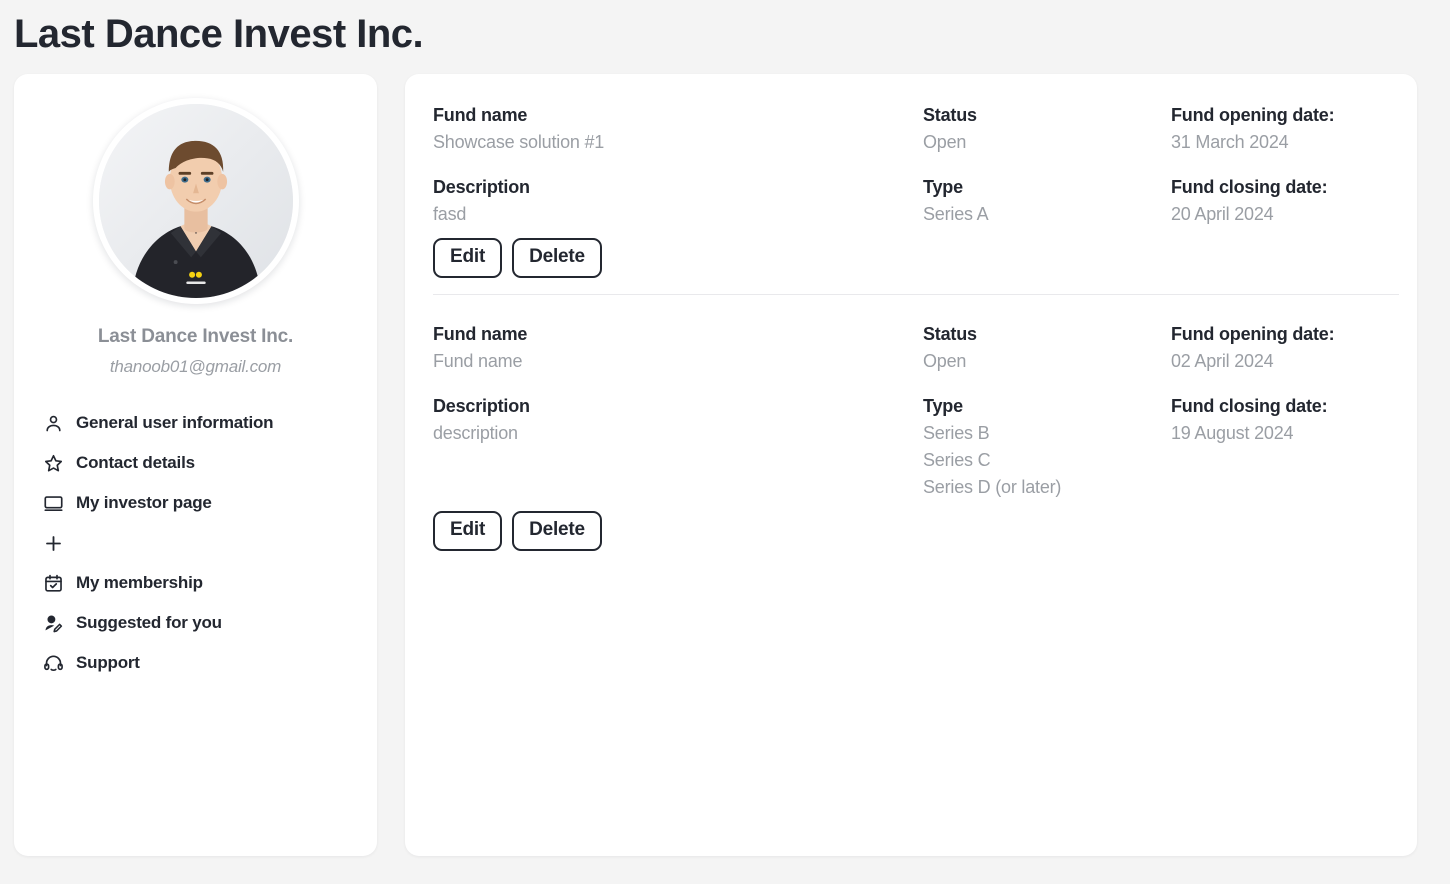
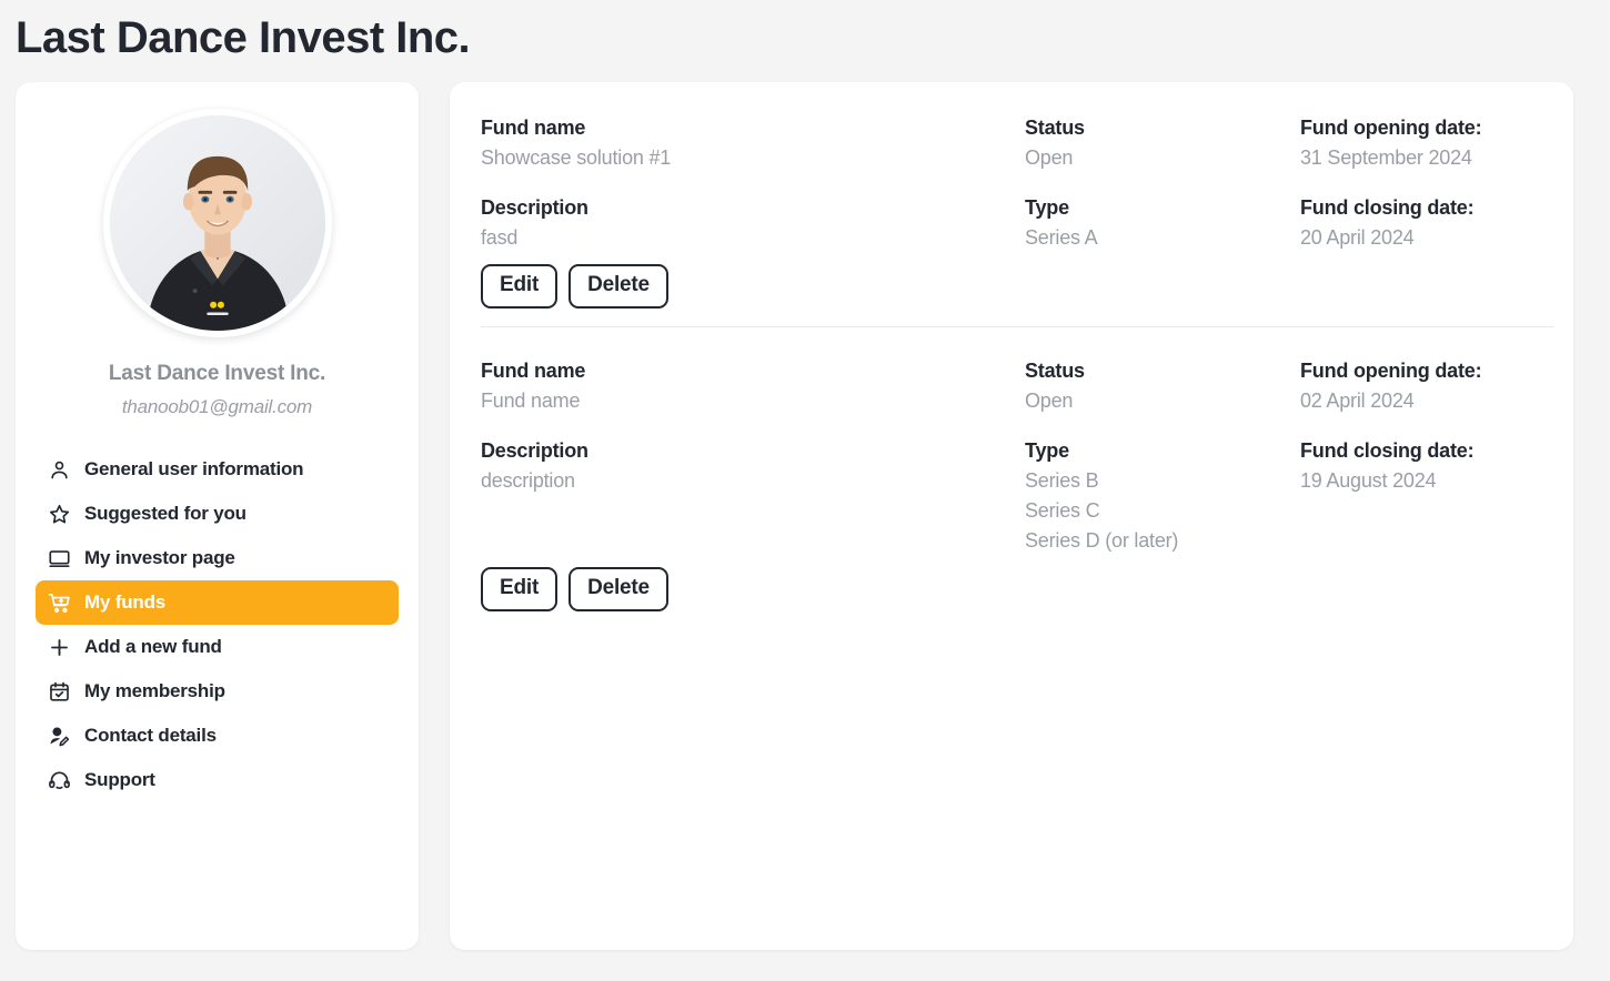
  Last Dance Invest Inc.
  Last Dance Invest Inc.
  thanoob01@gmail.com
  General user information
- Contact details
+ Suggested for you
  My investor page
+ My funds
+ Add a new fund
  My membership
- Suggested for you
+ Contact details
  Support
  Fund name
  Showcase solution #1
  Description
  fasd
  Status
  Open
  Type
  Series A
  Fund opening date:
- 31 March 2024
+ 31 September 2024
  Fund closing date:
  20 April 2024
  Edit
  Delete
  Fund name
  Fund name
  Description
  description
  Status
  Open
  Type
  Series B
  Series C
  Series D (or later)
  Fund opening date:
  02 April 2024
  Fund closing date:
  19 August 2024
  Edit
  Delete
